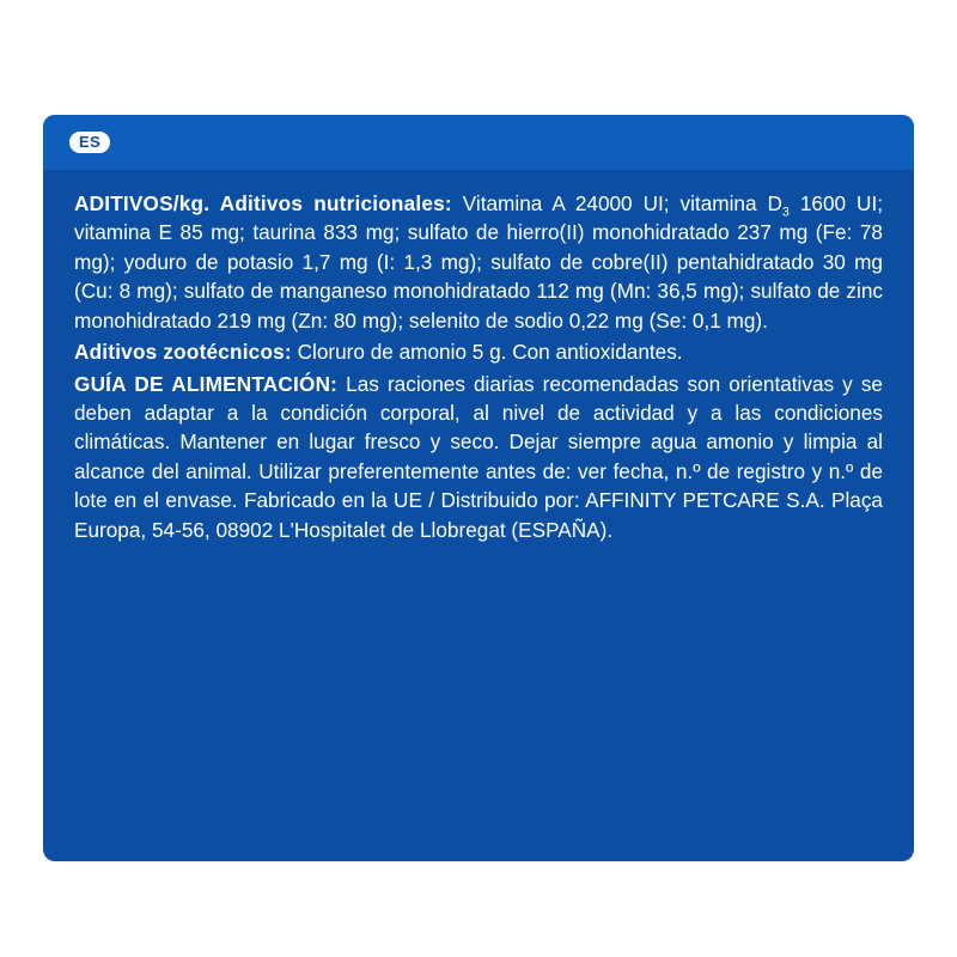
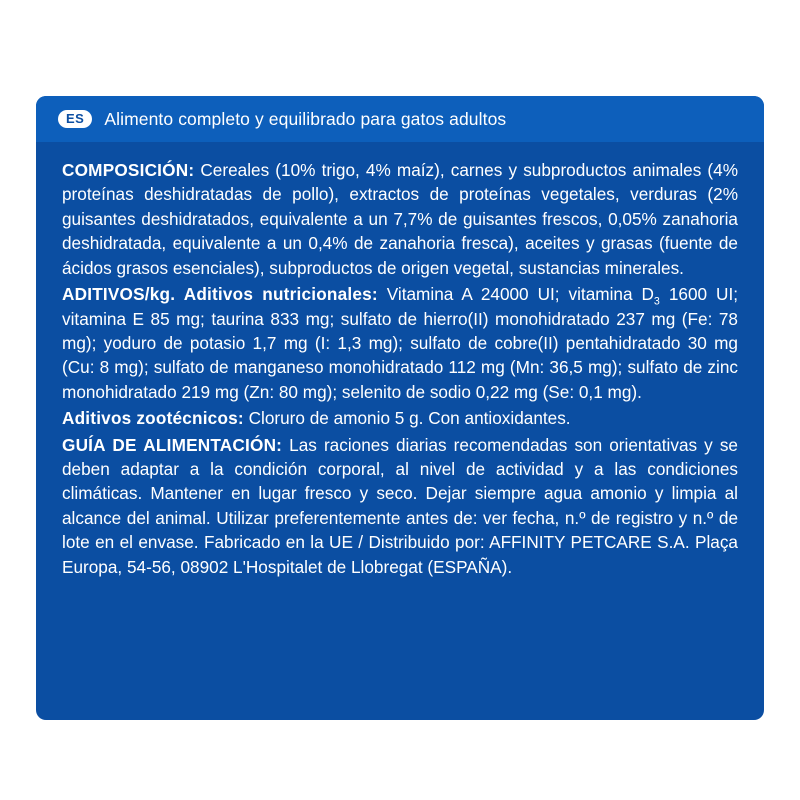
  ES
+ Alimento completo y equilibrado para gatos adultos
+ COMPOSICIÓN: Cereales (10% trigo, 4% maíz), carnes y subproductos animales (4% proteínas deshidratadas de pollo), extractos de proteínas vegetales, verduras (2% guisantes deshidratados, equivalente a un 7,7% de guisantes frescos, 0,05% zanahoria deshidratada, equivalente a un 0,4% de zanahoria fresca), aceites y grasas (fuente de ácidos grasos esenciales), subproductos de origen vegetal, sustancias minerales.
  ADITIVOS/kg. Aditivos nutricionales: Vitamina A 24000 UI; vitamina D3 1600 UI; vitamina E 85 mg; taurina 833 mg; sulfato de hierro(II) monohidratado 237 mg (Fe: 78 mg); yoduro de potasio 1,7 mg (I: 1,3 mg); sulfato de cobre(II) pentahidratado 30 mg (Cu: 8 mg); sulfato de manganeso monohidratado 112 mg (Mn: 36,5 mg); sulfato de zinc monohidratado 219 mg (Zn: 80 mg); selenito de sodio 0,22 mg (Se: 0,1 mg).
  Aditivos zootécnicos: Cloruro de amonio 5 g. Con antioxidantes.
  GUÍA DE ALIMENTACIÓN: Las raciones diarias recomendadas son orientativas y se deben adaptar a la condición corporal, al nivel de actividad y a las condiciones climáticas. Mantener en lugar fresco y seco. Dejar siempre agua amonio y limpia al alcance del animal. Utilizar preferentemente antes de: ver fecha, n.º de registro y n.º de lote en el envase. Fabricado en la UE / Distribuido por: AFFINITY PETCARE S.A. Plaça Europa, 54-56, 08902 L'Hospitalet de Llobregat (ESPAÑA).
